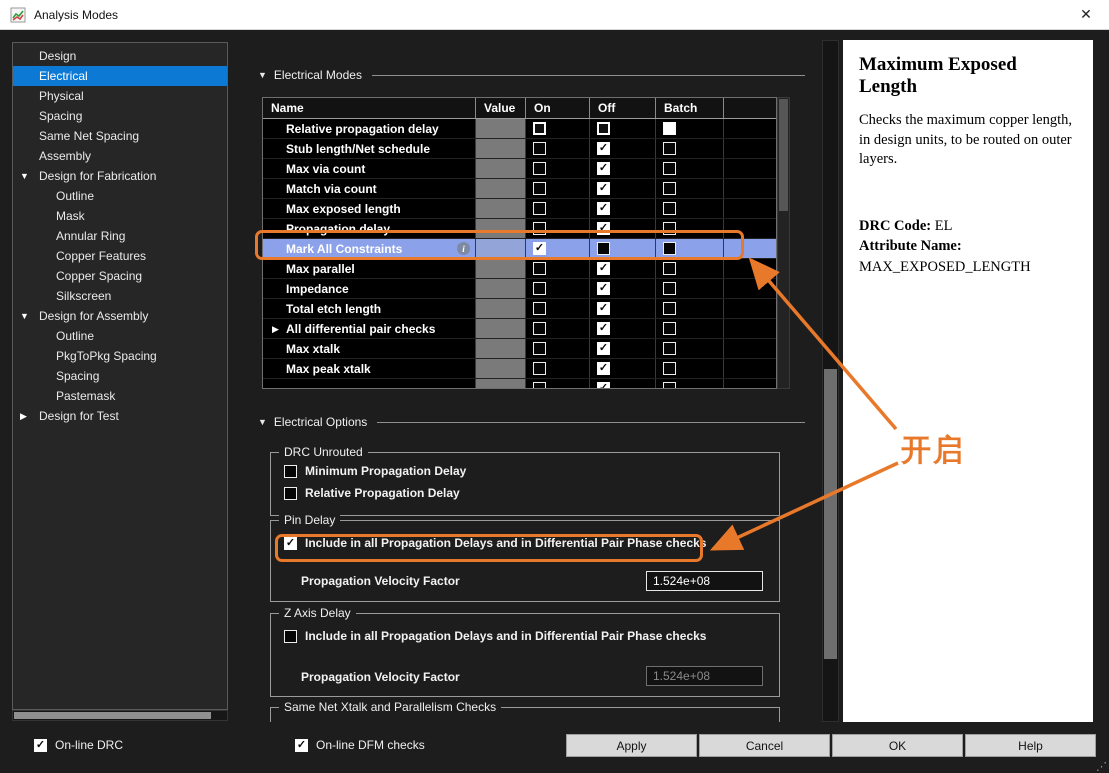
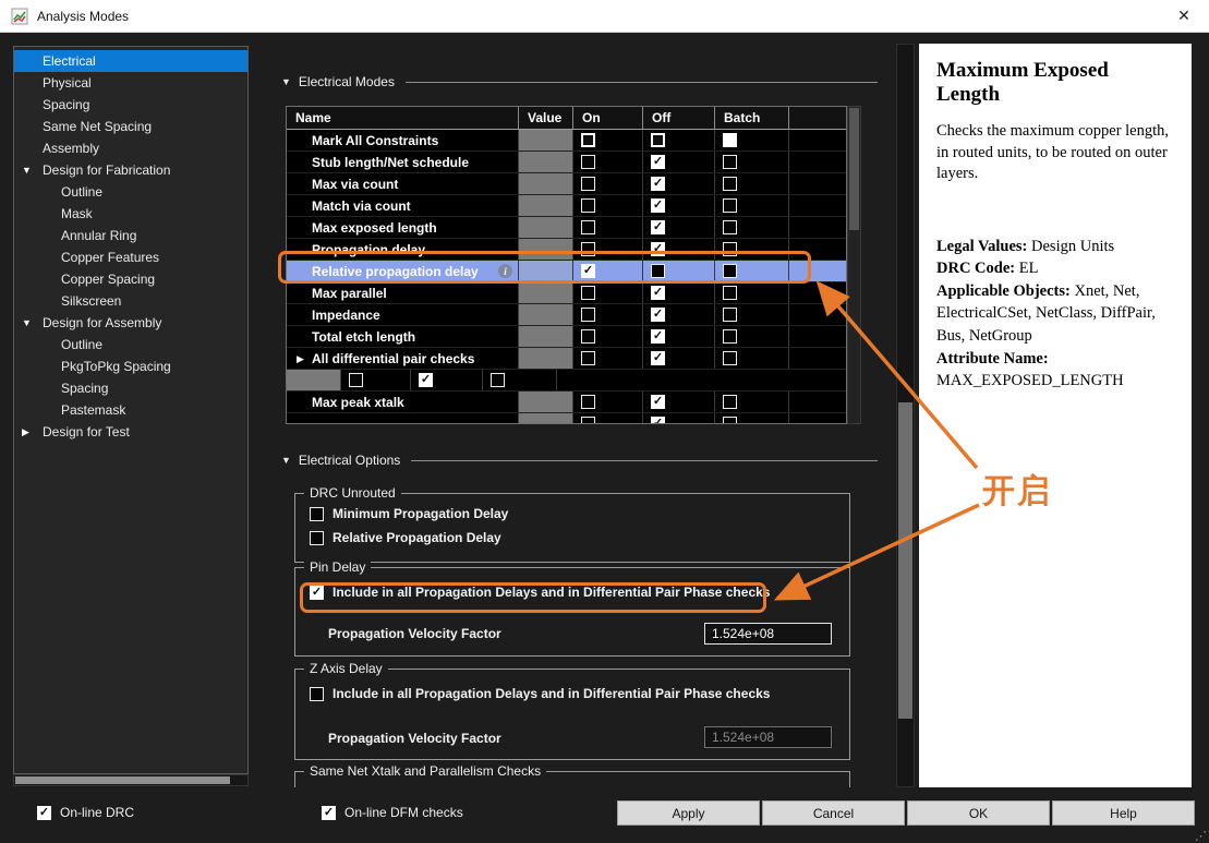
  Analysis Modes
  ✕
- Design
  Electrical
  Physical
  Spacing
  Same Net Spacing
  Assembly
  ▼
  Design for Fabrication
  Outline
  Mask
  Annular Ring
  Copper Features
  Copper Spacing
  Silkscreen
  ▼
  Design for Assembly
  Outline
  PkgToPkg Spacing
  Spacing
  Pastemask
  ▶
  Design for Test
  ▼
  Electrical Modes
  Name
  Value
  On
  Off
  Batch
- Relative propagation delay
+ Mark All Constraints
  Stub length/Net schedule
  ✓
  Max via count
  ✓
  Match via count
  ✓
  Max exposed length
  ✓
  Propagation delay
  ✓
- Mark All Constraints
+ Relative propagation delay
  i
  ✓
  Max parallel
  ✓
  Impedance
  ✓
  Total etch length
  ✓
  ▶
  All differential pair checks
  ✓
- Max xtalk
  ✓
  Max peak xtalk
  ✓
  ▼
  Electrical Options
  DRC Unrouted
  Minimum Propagation Delay
  Relative Propagation Delay
  Pin Delay
  ✓
  Include in all Propagation Delays and in Differential Pair Phase checks
  Propagation Velocity Factor
  1.524e+08
  Z Axis Delay
  Include in all Propagation Delays and in Differential Pair Phase checks
  Propagation Velocity Factor
  1.524e+08
  Same Net Xtalk and Parallelism Checks
  Maximum Exposed Length
- Checks the maximum copper length, in design units, to be routed on outer layers.
+ Checks the maximum copper length, in routed units, to be routed on outer layers.
+ Legal Values: Design Units
  DRC Code: EL
+ Applicable Objects: Xnet, Net, ElectricalCSet, NetClass, DiffPair, Bus, NetGroup
  Attribute Name: MAX_EXPOSED_LENGTH
  ✓
  On-line DRC
  ✓
  On-line DFM checks
  Apply
  Cancel
  OK
  Help
  ⋰
  开启
